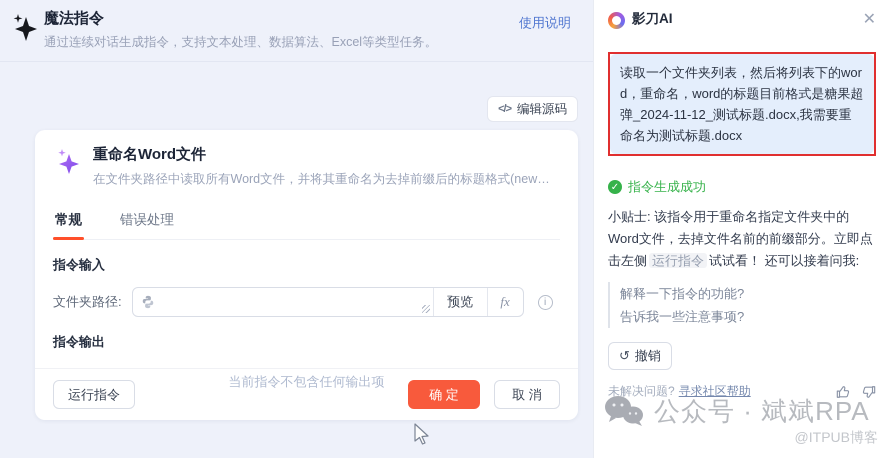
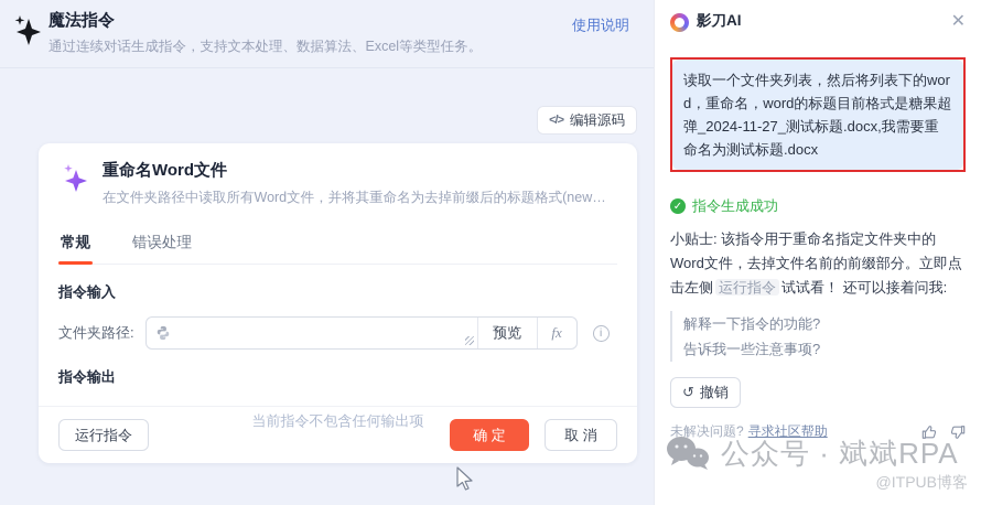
  魔法指令
  通过连续对话生成指令，支持文本处理、数据算法、Excel等类型任务。
  使用说明
  </>
  编辑源码
  重命名Word文件
  在文件夹路径中读取所有Word文件，并将其重命名为去掉前缀后的标题格式(new_fil
  常规
  错误处理
  指令输入
  文件夹路径:
  预览
  fx
  i
  指令输出
  当前指令不包含任何输出项
  运行指令
  确 定
  取 消
  影刀AI
  ✕
- 读取一个文件夹列表，然后将列表下的word，重命名，word的标题目前格式是糖果超弹_2024-11-12_测试标题.docx,我需要重命名为测试标题.docx
+ 读取一个文件夹列表，然后将列表下的word，重命名，word的标题目前格式是糖果超弹_2024-11-27_测试标题.docx,我需要重命名为测试标题.docx
  ✓
  指令生成成功
  小贴士: 该指令用于重命名指定文件夹中的Word文件，去掉文件名前的前缀部分。立即点击左侧 运行指令 试试看！ 还可以接着问我:
  解释一下指令的功能?
  告诉我一些注意事项?
  ↺
  撤销
  未解决问题?
  寻求社区帮助
  公众号 · 斌斌RPA
  @ITPUB博客
